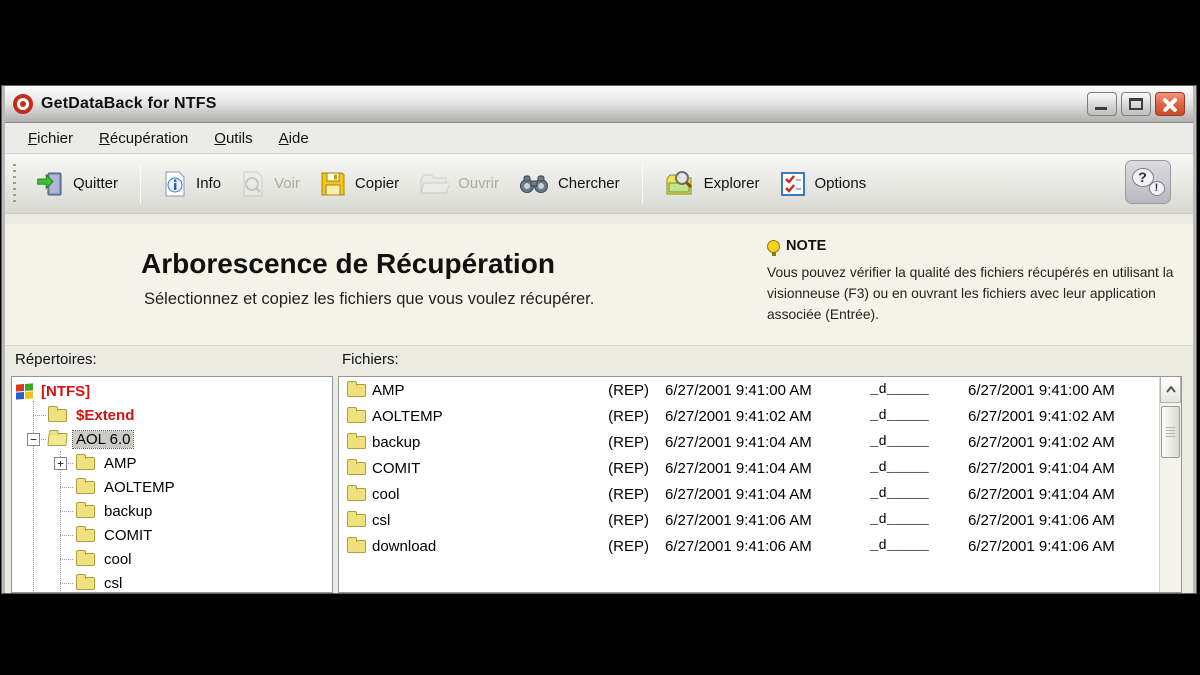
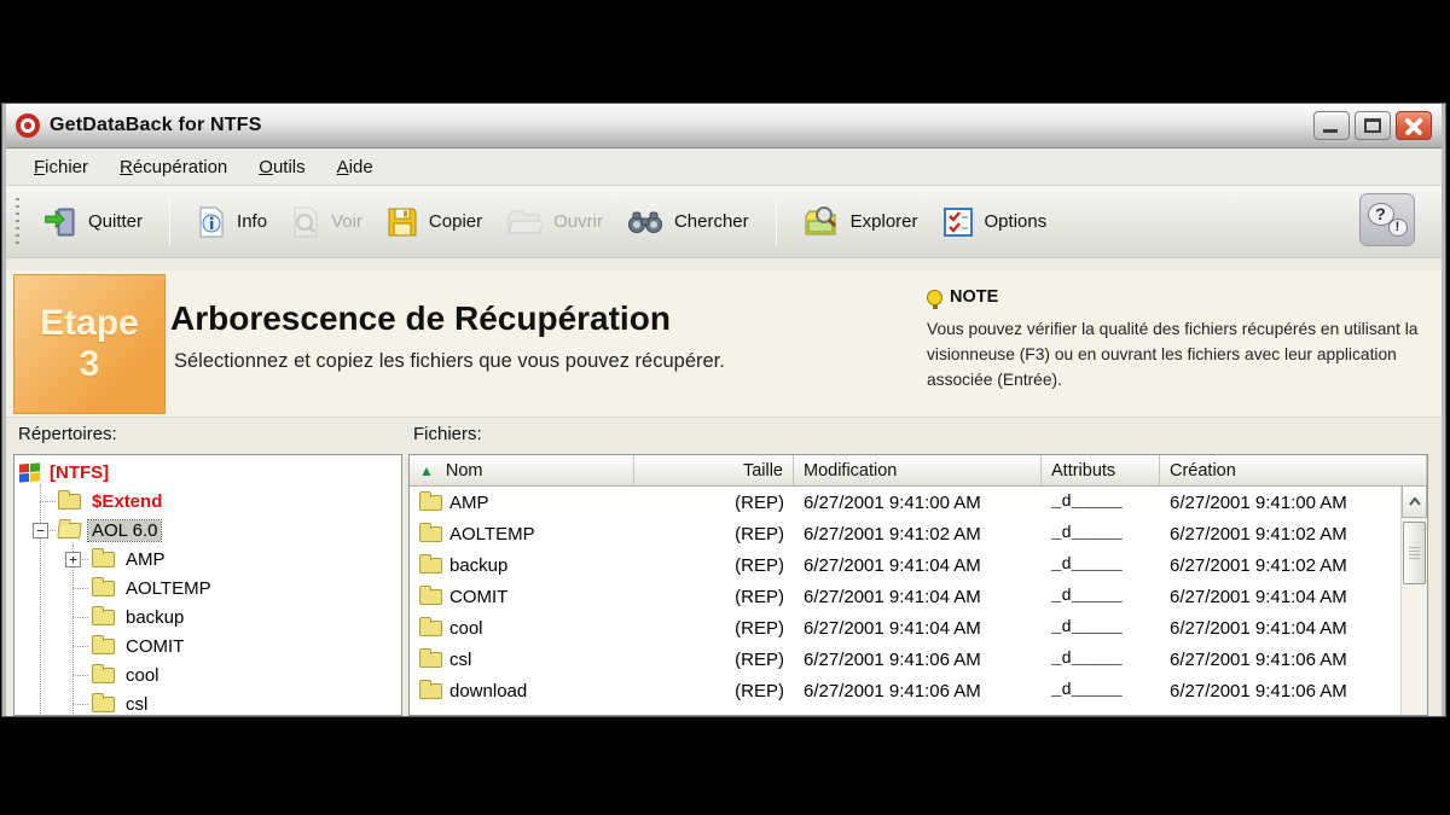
  GetDataBack for NTFS
  Fichier
  Récupération
  Outils
  Aide
  Quitter
  Info
  Voir
  Copier
  Ouvrir
  Chercher
  Explorer
  Options
  ?
  !
+ Etape
+ 3
  Arborescence de Récupération
- Sélectionnez et copiez les fichiers que vous voulez récupérer.
+ Sélectionnez et copiez les fichiers que vous pouvez récupérer.
  NOTE
  Vous pouvez vérifier la qualité des fichiers récupérés en utilisant la visionneuse (F3) ou en ouvrant les fichiers avec leur application associée (Entrée).
  Répertoires:
  Fichiers:
  [NTFS]
  $Extend
  −
  AOL 6.0
  +
  AMP
  AOLTEMP
  backup
  COMIT
  cool
  csl
+ ▲
+ Nom
+ Taille
+ Modification
+ Attributs
+ Création
  AMP
  (REP)
  6/27/2001 9:41:00 AM
  _d_____
  6/27/2001 9:41:00 AM
  AOLTEMP
  (REP)
  6/27/2001 9:41:02 AM
  _d_____
  6/27/2001 9:41:02 AM
  backup
  (REP)
  6/27/2001 9:41:04 AM
  _d_____
  6/27/2001 9:41:02 AM
  COMIT
  (REP)
  6/27/2001 9:41:04 AM
  _d_____
  6/27/2001 9:41:04 AM
  cool
  (REP)
  6/27/2001 9:41:04 AM
  _d_____
  6/27/2001 9:41:04 AM
  csl
  (REP)
  6/27/2001 9:41:06 AM
  _d_____
  6/27/2001 9:41:06 AM
  download
  (REP)
  6/27/2001 9:41:06 AM
  _d_____
  6/27/2001 9:41:06 AM
